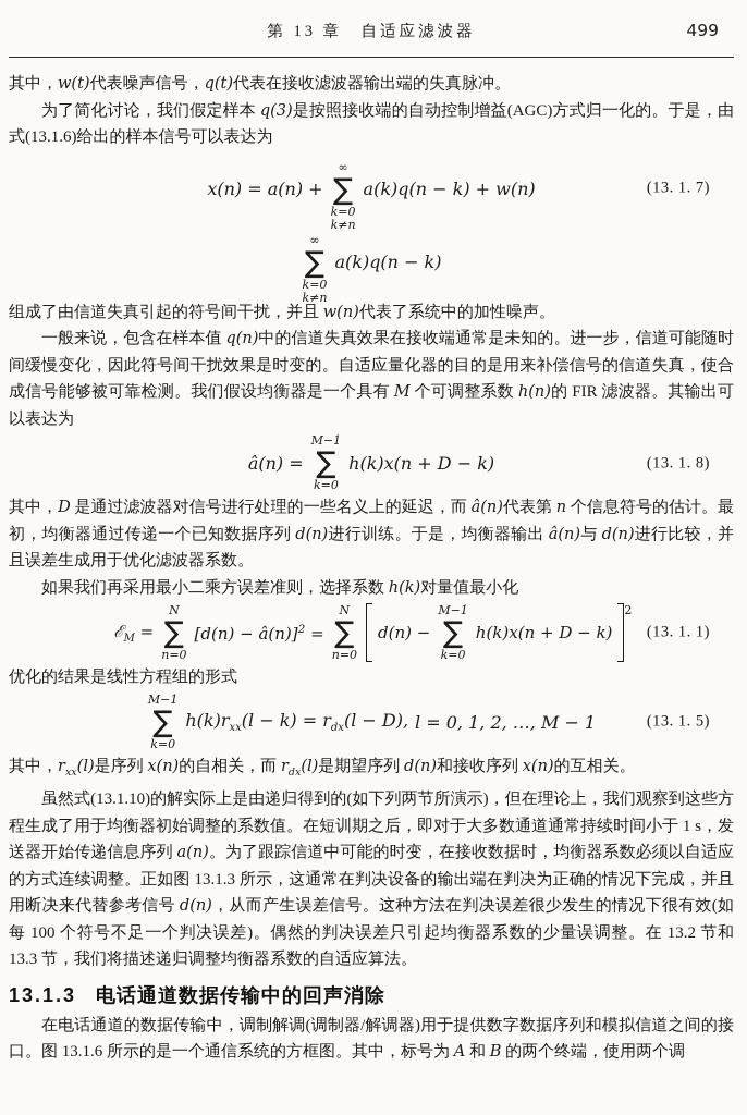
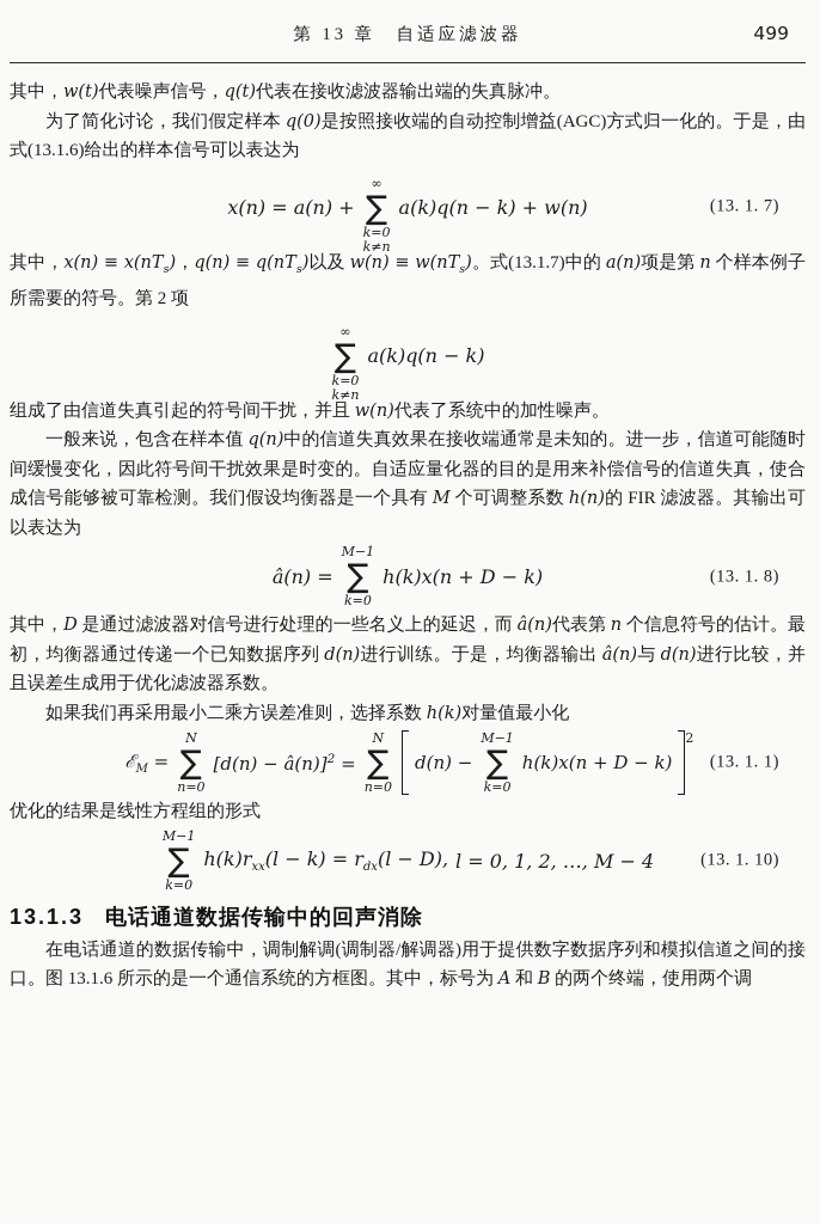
  第 13 章 自适应滤波器
  499
  其中，w(t)代表噪声信号，q(t)代表在接收滤波器输出端的失真脉冲。
- 为了简化讨论，我们假定样本 q(3)是按照接收端的自动控制增益(AGC)方式归一化的。于是，由式(13.1.6)给出的样本信号可以表达为
+ 为了简化讨论，我们假定样本 q(0)是按照接收端的自动控制增益(AGC)方式归一化的。于是，由式(13.1.6)给出的样本信号可以表达为
  x(n) = a(n) +
  ∞
  ∑
  k=0
  k≠n
  a(k)q(n − k) + w(n)
  (13. 1. 7)
+ 其中，x(n) ≡ x(nTs)，q(n) ≡ q(nTs)以及 w(n) ≡ w(nTs)。式(13.1.7)中的 a(n)项是第 n 个样本例子所需要的符号。第 2 项
  ∞
  ∑
  k=0
  k≠n
  a(k)q(n − k)
  组成了由信道失真引起的符号间干扰，并且 w(n)代表了系统中的加性噪声。
  一般来说，包含在样本值 q(n)中的信道失真效果在接收端通常是未知的。进一步，信道可能随时间缓慢变化，因此符号间干扰效果是时变的。自适应量化器的目的是用来补偿信号的信道失真，使合成信号能够被可靠检测。我们假设均衡器是一个具有 M 个可调整系数 h(n)的 FIR 滤波器。其输出可以表达为
  â(n) =
  M−1
  ∑
  k=0
  h(k)x(n + D − k)
  (13. 1. 8)
  其中，D 是通过滤波器对信号进行处理的一些名义上的延迟，而 â(n)代表第 n 个信息符号的估计。最初，均衡器通过传递一个已知数据序列 d(n)进行训练。于是，均衡器输出 â(n)与 d(n)进行比较，并且误差生成用于优化滤波器系数。
  如果我们再采用最小二乘方误差准则，选择系数 h(k)对量值最小化
  ℰM =
  N
  ∑
  n=0
  [d(n) − â(n)]2 =
  N
  ∑
  n=0
  d(n) −
  M−1
  ∑
  k=0
  h(k)x(n + D − k)
  2
  (13. 1. 1)
  优化的结果是线性方程组的形式
  M−1
  ∑
  k=0
  h(k)rxx(l − k) = rdx(l − D),
- l = 0, 1, 2, …, M − 1
+ l = 0, 1, 2, …, M − 4
- (13. 1. 5)
+ (13. 1. 10)
- 其中，rxx(l)是序列 x(n)的自相关，而 rdx(l)是期望序列 d(n)和接收序列 x(n)的互相关。
- 虽然式(13.1.10)的解实际上是由递归得到的(如下列两节所演示)，但在理论上，我们观察到这些方程生成了用于均衡器初始调整的系数值。在短训期之后，即对于大多数通道通常持续时间小于 1 s，发送器开始传递信息序列 a(n)。为了跟踪信道中可能的时变，在接收数据时，均衡器系数必须以自适应的方式连续调整。正如图 13.1.3 所示，这通常在判决设备的输出端在判决为正确的情况下完成，并且用断决来代替参考信号 d(n)，从而产生误差信号。这种方法在判决误差很少发生的情况下很有效(如每 100 个符号不足一个判决误差)。偶然的判决误差只引起均衡器系数的少量误调整。在 13.2 节和 13.3 节，我们将描述递归调整均衡器系数的自适应算法。
  13.1.3 电话通道数据传输中的回声消除
  在电话通道的数据传输中，调制解调(调制器/解调器)用于提供数字数据序列和模拟信道之间的接口。图 13.1.6 所示的是一个通信系统的方框图。其中，标号为 A 和 B 的两个终端，使用两个调
